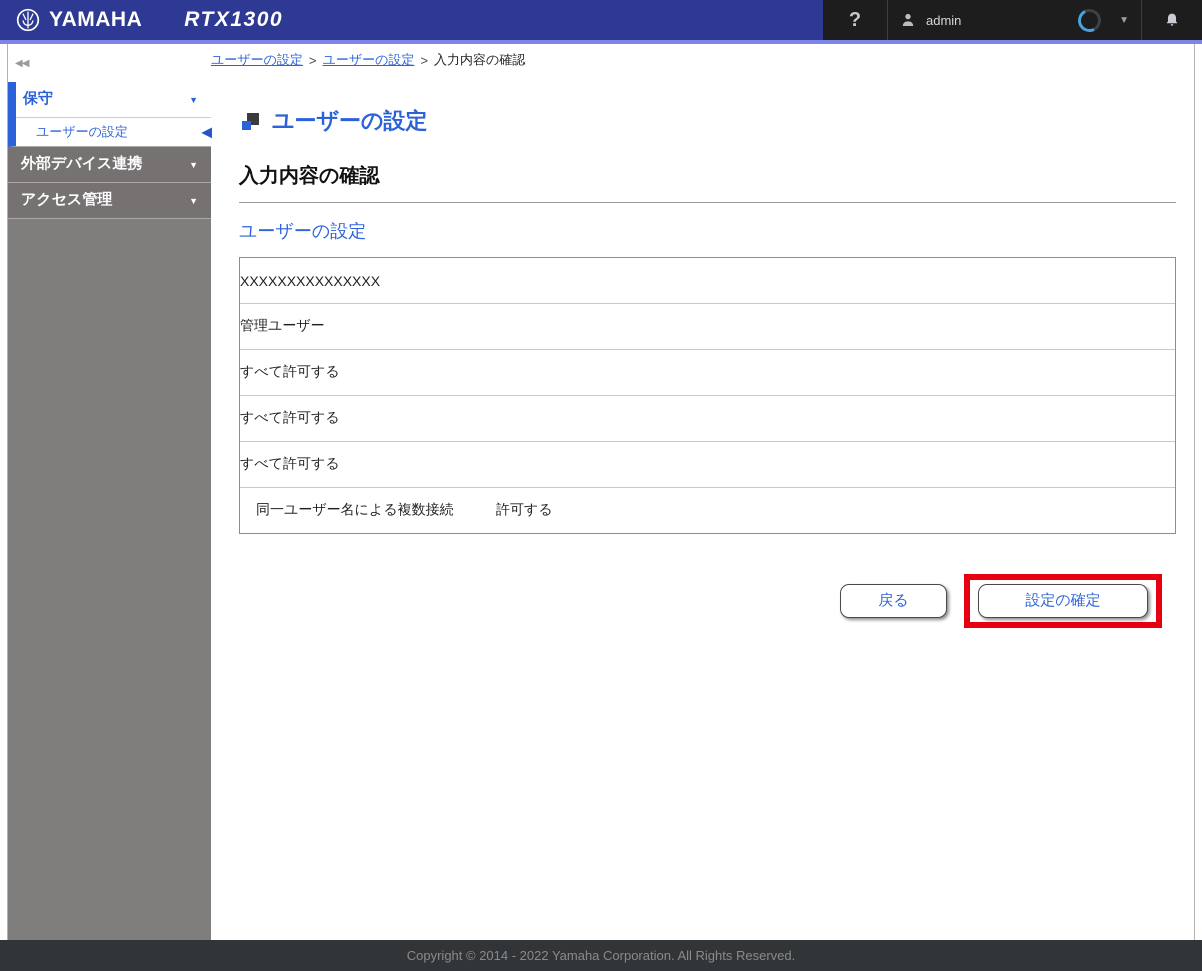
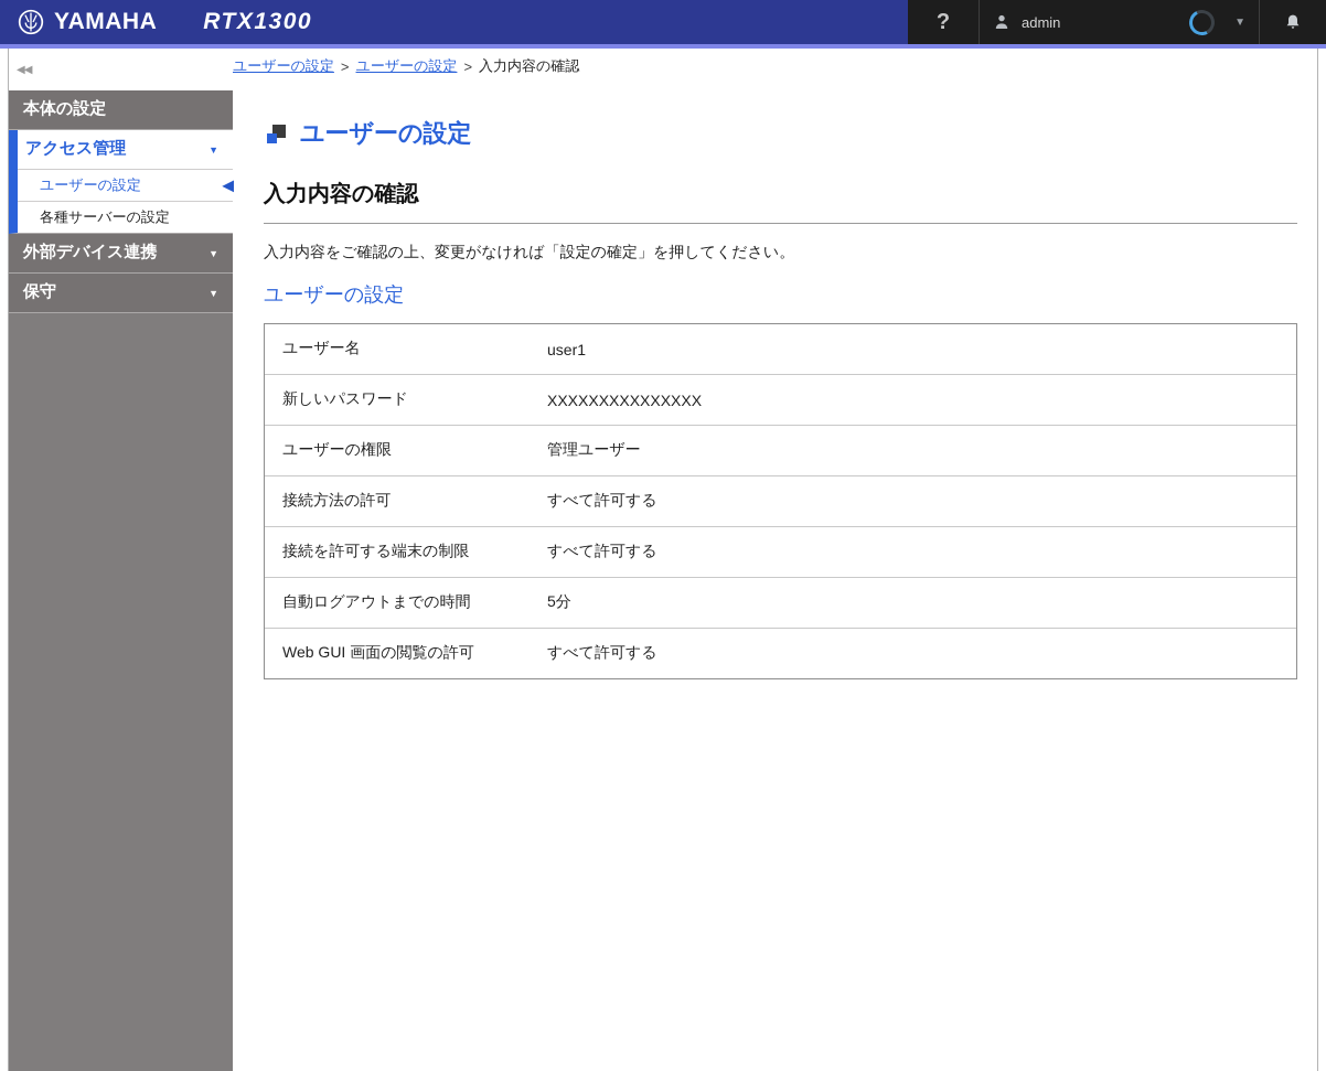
  YAMAHA
  RTX1300
  ?
  admin
  ▼
  ◀◀
  ユーザーの設定
  >
  ユーザーの設定
  >
  入力内容の確認
+ 本体の設定
- 保守
+ アクセス管理
  ▼
  ユーザーの設定
  ◀
+ 各種サーバーの設定
  外部デバイス連携
  ▼
- アクセス管理
+ 保守
  ▼
  ユーザーの設定
  入力内容の確認
+ 入力内容をご確認の上、変更がなければ「設定の確定」を押してください。
  ユーザーの設定
+ ユーザー名
+ user1
+ 新しいパスワード
  XXXXXXXXXXXXXXX
+ ユーザーの権限
  管理ユーザー
+ 接続方法の許可
  すべて許可する
+ 接続を許可する端末の制限
  すべて許可する
+ 自動ログアウトまでの時間
+ 5分
+ Web GUI 画面の閲覧の許可
  すべて許可する
- 同一ユーザー名による複数接続
- 許可する
- 戻る
- 設定の確定
- Copyright © 2014 - 2022 Yamaha Corporation. All Rights Reserved.
